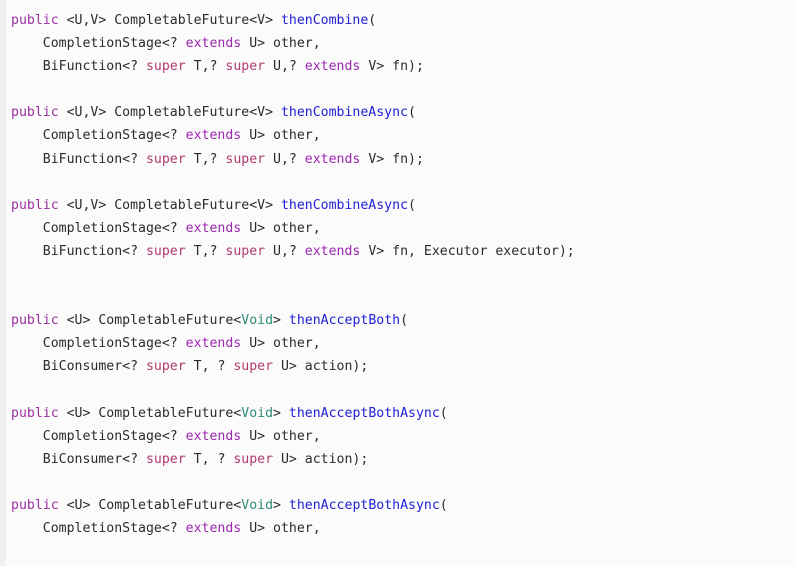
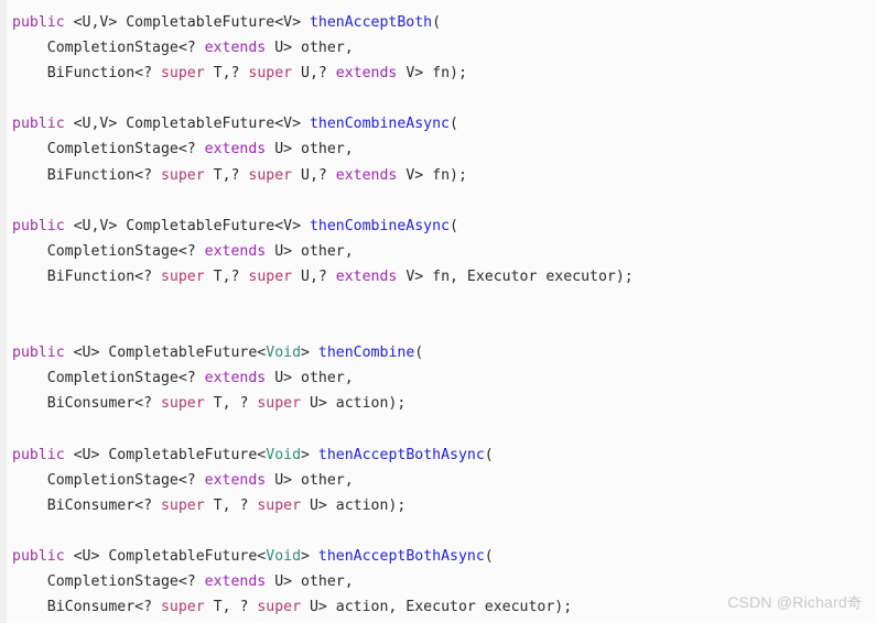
- public <U,V> CompletableFuture<V> thenCombine(
+ public <U,V> CompletableFuture<V> thenAcceptBoth(
  CompletionStage<? extends U> other,
  BiFunction<? super T,? super U,? extends V> fn);
  public <U,V> CompletableFuture<V> thenCombineAsync(
  CompletionStage<? extends U> other,
  BiFunction<? super T,? super U,? extends V> fn);
  public <U,V> CompletableFuture<V> thenCombineAsync(
  CompletionStage<? extends U> other,
  BiFunction<? super T,? super U,? extends V> fn, Executor executor);
- public <U> CompletableFuture<Void> thenAcceptBoth(
+ public <U> CompletableFuture<Void> thenCombine(
  CompletionStage<? extends U> other,
  BiConsumer<? super T, ? super U> action);
  public <U> CompletableFuture<Void> thenAcceptBothAsync(
  CompletionStage<? extends U> other,
  BiConsumer<? super T, ? super U> action);
  public <U> CompletableFuture<Void> thenAcceptBothAsync(
  CompletionStage<? extends U> other,
+ BiConsumer<? super T, ? super U> action, Executor executor);
+ CSDN @Richard奇
